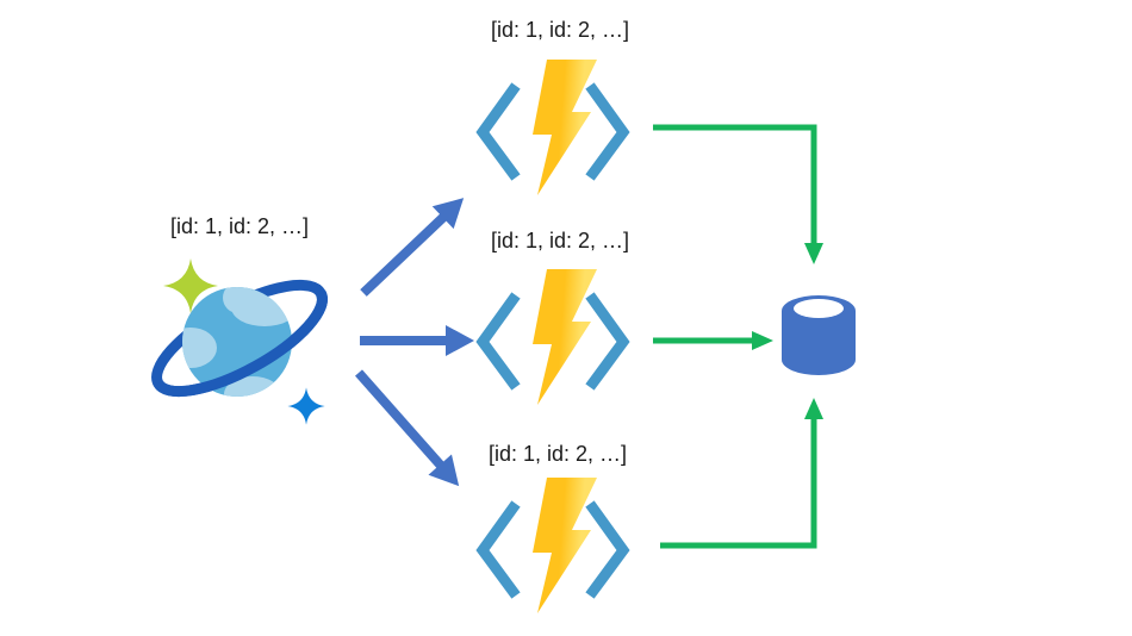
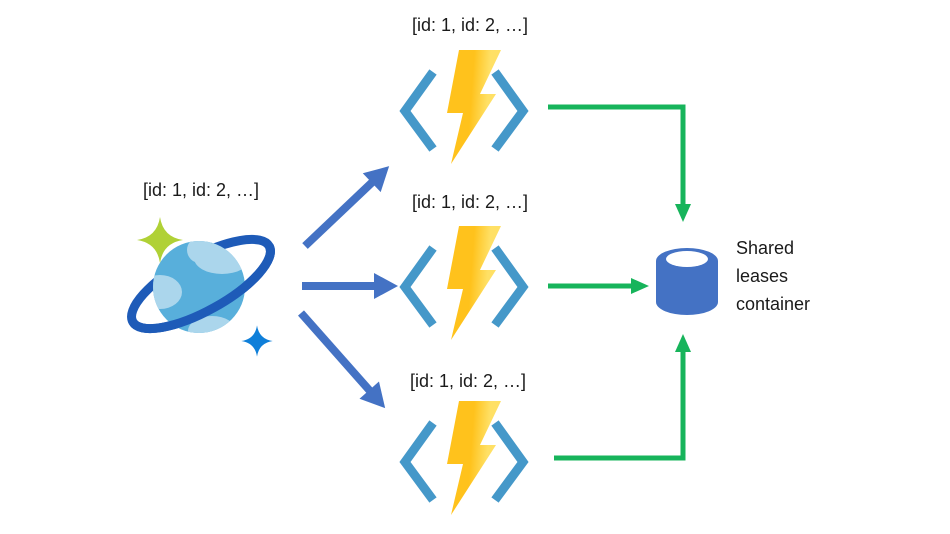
  [id: 1, id: 2, …]
  [id: 1, id: 2, …]
  [id: 1, id: 2, …]
  [id: 1, id: 2, …]
+ Shared leases container
